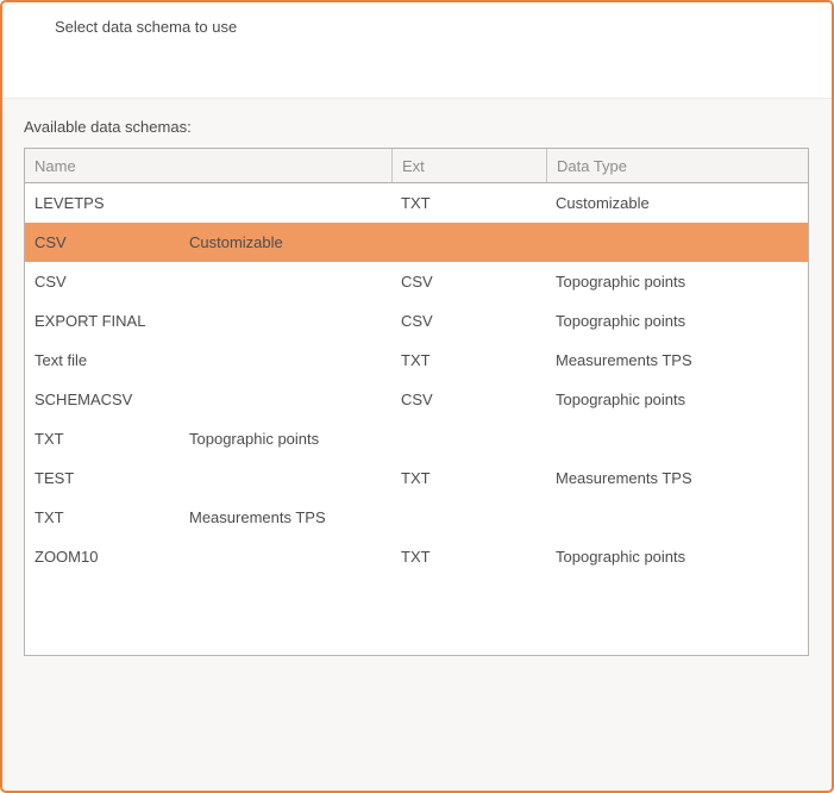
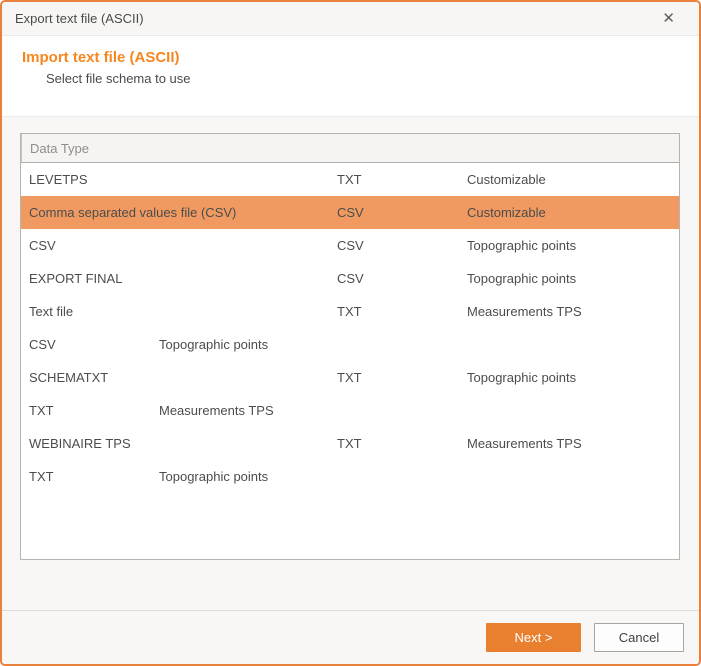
+ Export text file (ASCII)
+ ✕
+ Import text file (ASCII)
- Select data schema to use
+ Select file schema to use
- Available data schemas:
- Name
- Ext
  Data Type
  LEVETPS
  TXT
  Customizable
+ Comma separated values file (CSV)
  CSV
  Customizable
  CSV
  CSV
  Topographic points
  EXPORT FINAL
  CSV
  Topographic points
  Text file
  TXT
  Measurements TPS
- SCHEMACSV
  CSV
  Topographic points
+ SCHEMATXT
  TXT
  Topographic points
- TEST
  TXT
  Measurements TPS
+ WEBINAIRE TPS
  TXT
  Measurements TPS
- ZOOM10
  TXT
  Topographic points
+ Next >
+ Cancel
